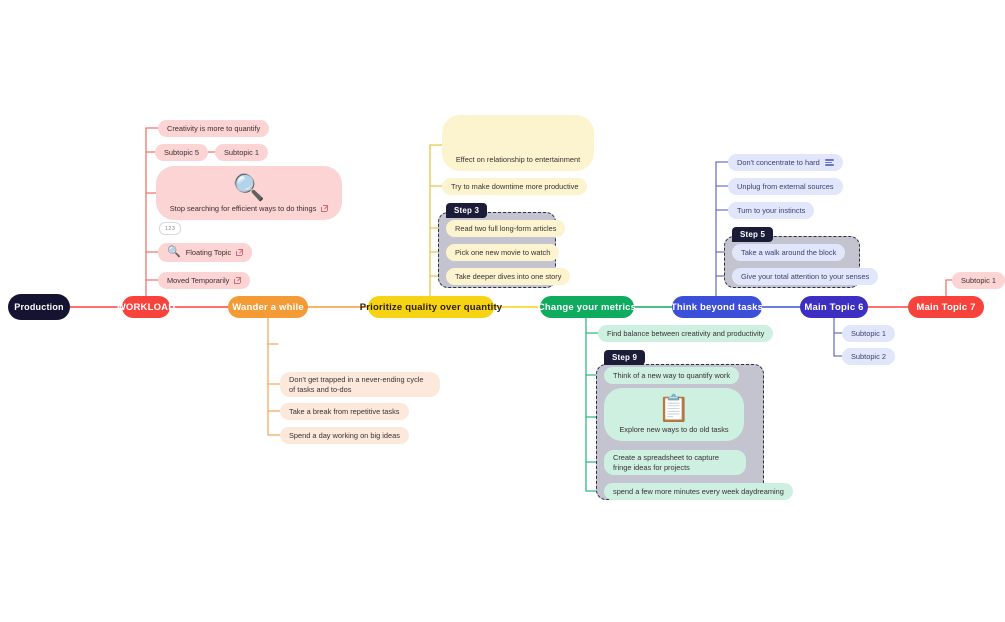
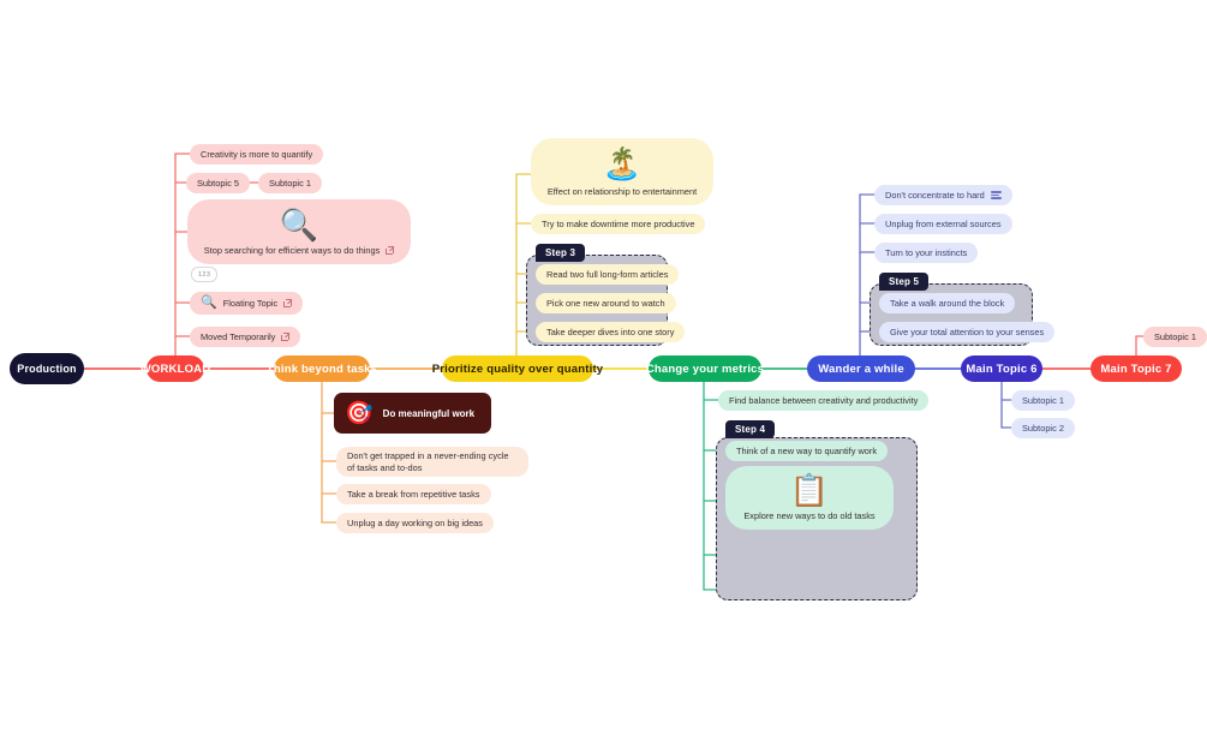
  Production
  WORKLOAD
- Wander a while
+ Think beyond tasks
  Prioritize quality over quantity
  Change your metrics
- Think beyond tasks
+ Wander a while
  Main Topic 6
  Main Topic 7
  Creativity is more to quantify
  Subtopic 5
  Subtopic 1
  🔍
  Stop searching for efficient ways to do things
  🔍
  Floating Topic
  Moved Temporarily
+ 🎯
+ Do meaningful work
  Don't get trapped in a never-ending cycle of tasks and to-dos
  Take a break from repetitive tasks
- Spend a day working on big ideas
+ Unplug a day working on big ideas
+ 🏝️
  Effect on relationship to entertainment
  Try to make downtime more productive
  Step 3
  Read two full long-form articles
- Pick one new movie to watch
+ Pick one new around to watch
  Take deeper dives into one story
  Find balance between creativity and productivity
- Step 9
+ Step 4
  Think of a new way to quantify work
  📋
  Explore new ways to do old tasks
- Create a spreadsheet to capture fringe ideas for projects
- spend a few more minutes every week daydreaming
  Don't concentrate to hard
  Unplug from external sources
  Turn to your instincts
  Step 5
  Take a walk around the block
  Give your total attention to your senses
  Subtopic 1
  Subtopic 2
  Subtopic 1
